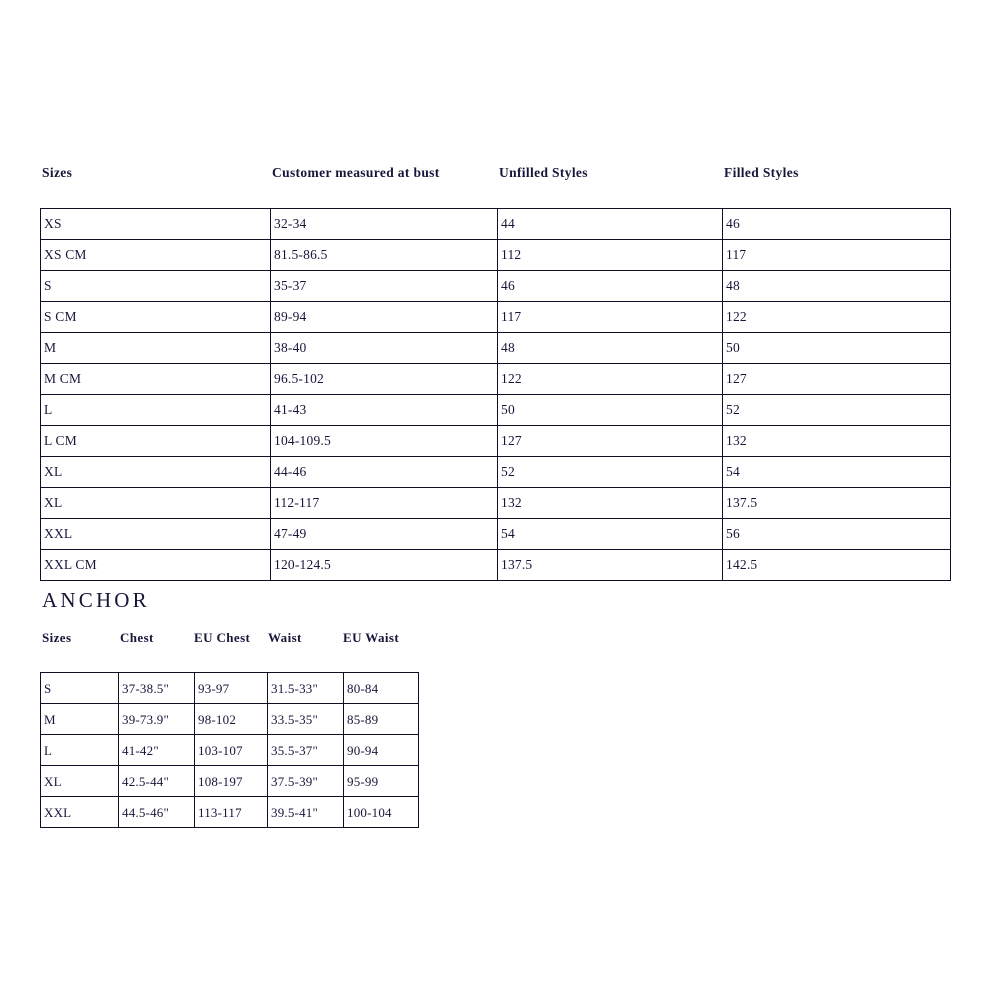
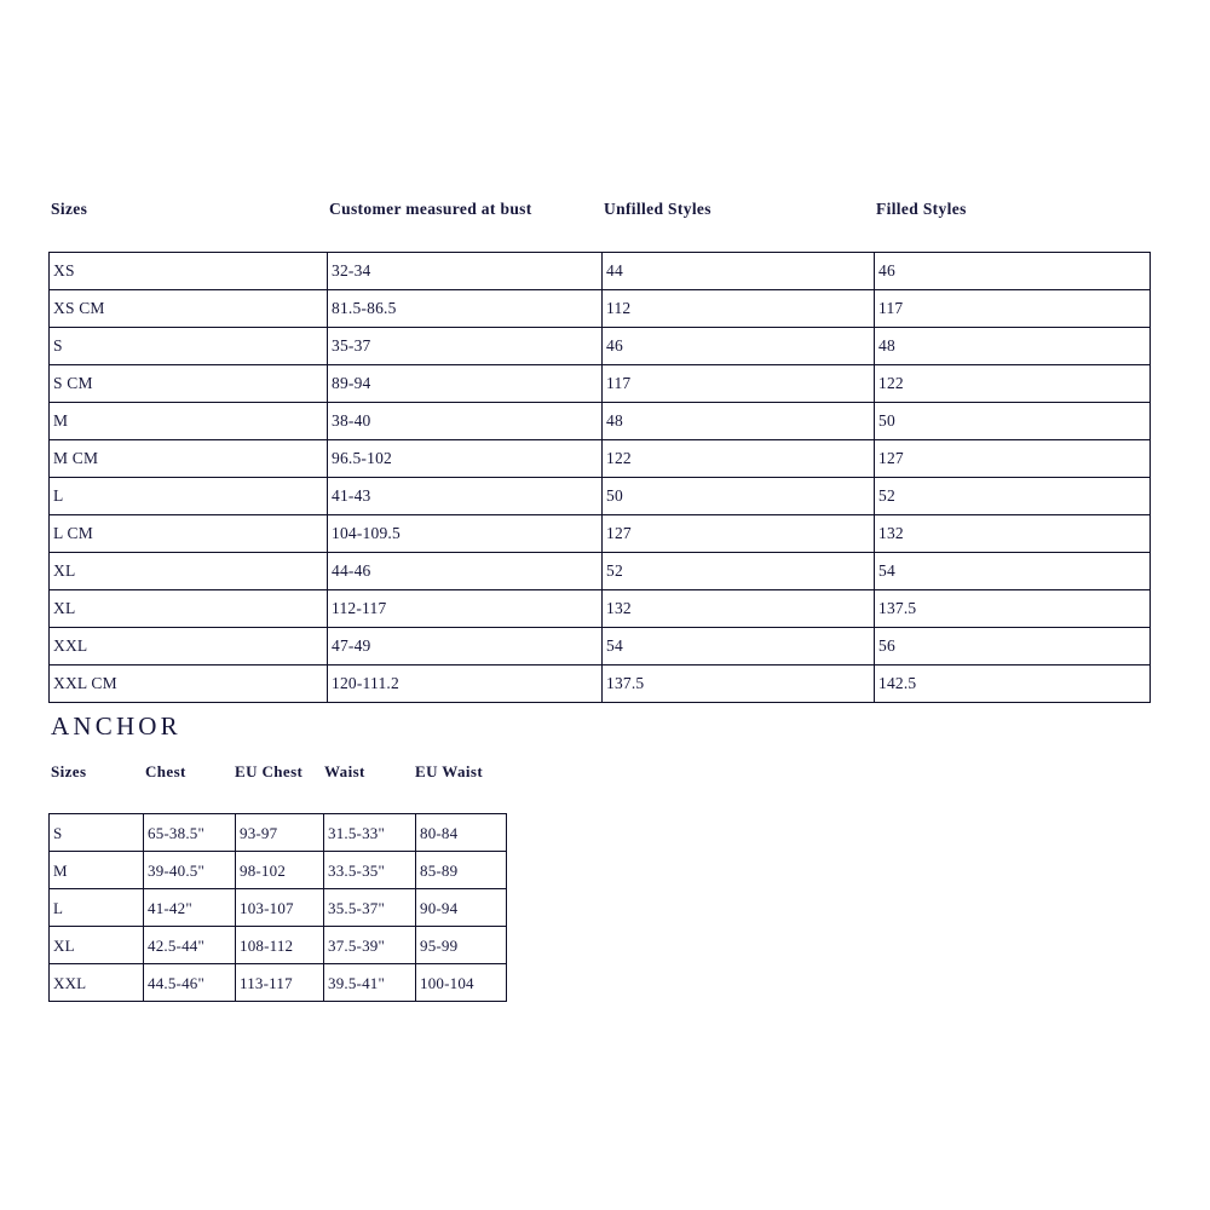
  Sizes
  Customer measured at bust
  Unfilled Styles
  Filled Styles
  XS	32-34	44	46
  XS CM	81.5-86.5	112	117
  S	35-37	46	48
  S CM	89-94	117	122
  M	38-40	48	50
  M CM	96.5-102	122	127
  L	41-43	50	52
  L CM	104-109.5	127	132
  XL	44-46	52	54
  XL	112-117	132	137.5
  XXL	47-49	54	56
- XXL CM	120-124.5	137.5	142.5
+ XXL CM	120-111.2	137.5	142.5
  ANCHOR
  Sizes
  Chest
  EU Chest
  Waist
  EU Waist
- S	37-38.5"	93-97	31.5-33"	80-84
+ S	65-38.5"	93-97	31.5-33"	80-84
- M	39-73.9"	98-102	33.5-35"	85-89
+ M	39-40.5"	98-102	33.5-35"	85-89
  L	41-42"	103-107	35.5-37"	90-94
- XL	42.5-44"	108-197	37.5-39"	95-99
+ XL	42.5-44"	108-112	37.5-39"	95-99
  XXL	44.5-46"	113-117	39.5-41"	100-104
